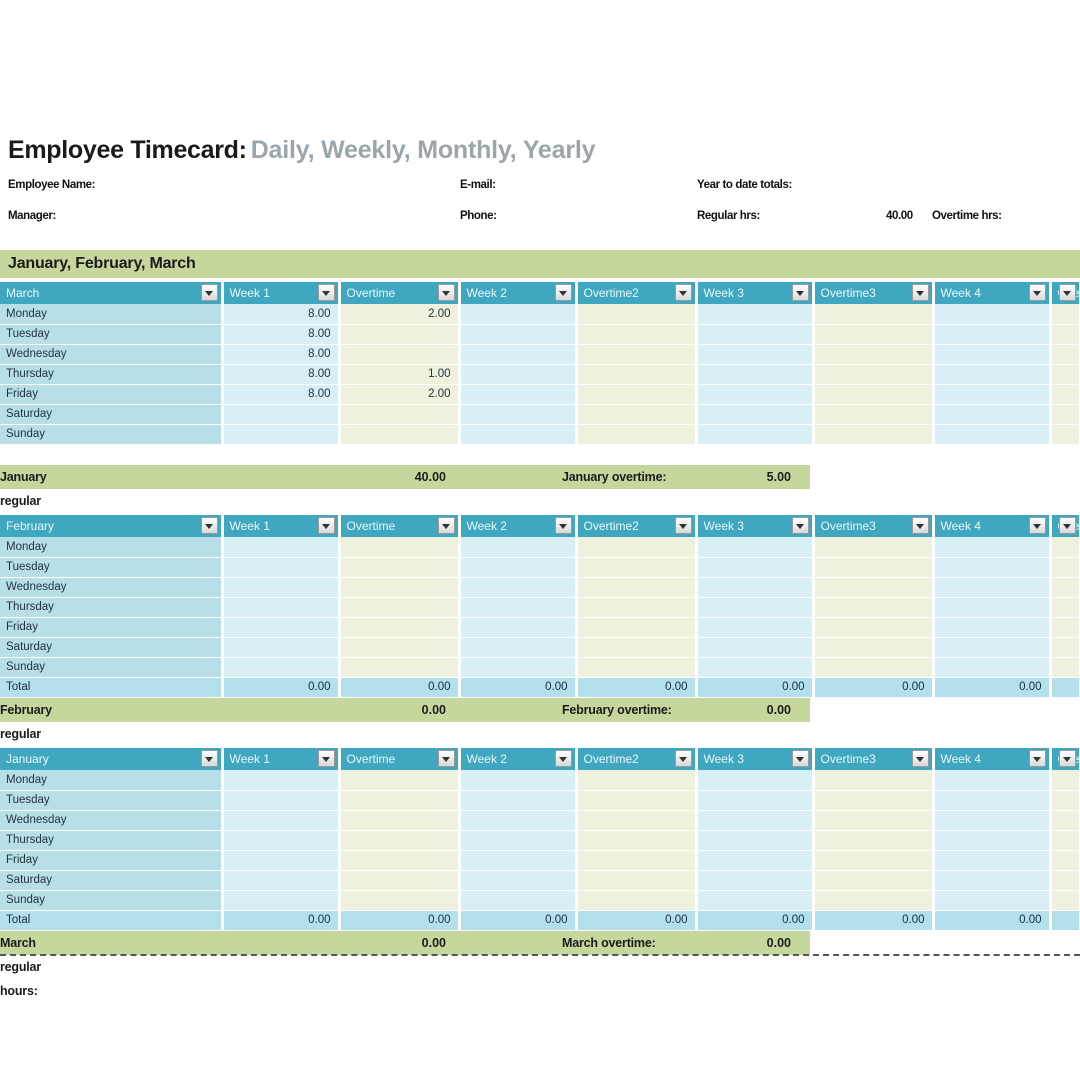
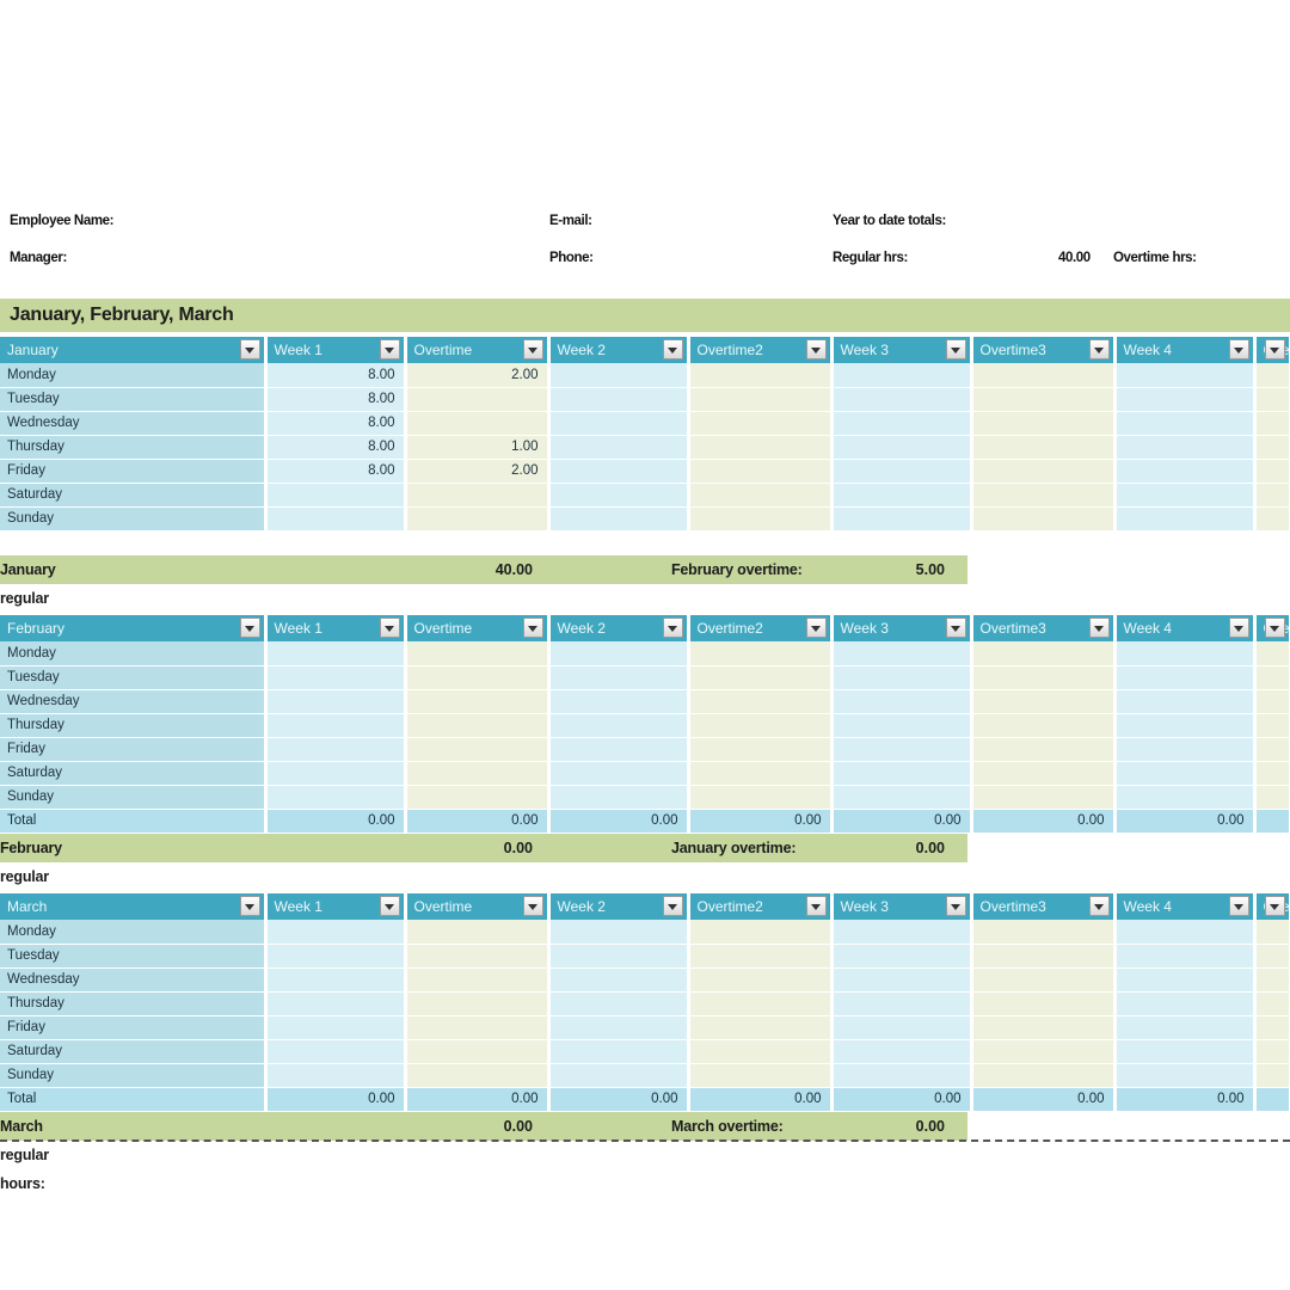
- Employee Timecard: Daily, Weekly, Monthly, Yearly
  Employee Name:
  Manager:
  E-mail:
  Phone:
  Year to date totals:
  Regular hrs:
  40.00
  Overtime hrs:
  January, February, March
- March	Week 1	Overtime	Week 2	Overtime2	Week 3	Overtime3	Week 4	e
+ January	Week 1	Overtime	Week 2	Overtime2	Week 3	Overtime3	Week 4	e
  Monday	8.00	2.00
  Tuesday	8.00
  Wednesday	8.00
  Thursday	8.00	1.00
  Friday	8.00	2.00
  Saturday
  Sunday
  January regular
  40.00
- January overtime:
+ February overtime:
  5.00
  February	Week 1	Overtime	Week 2	Overtime2	Week 3	Overtime3	Week 4	e
  Monday
  Tuesday
  Wednesday
  Thursday
  Friday
  Saturday
  Sunday
  Total	0.00	0.00	0.00	0.00	0.00	0.00	0.00
  February regular
  0.00
- February overtime:
+ January overtime:
  0.00
- January	Week 1	Overtime	Week 2	Overtime2	Week 3	Overtime3	Week 4	e
+ March	Week 1	Overtime	Week 2	Overtime2	Week 3	Overtime3	Week 4	e
  Monday
  Tuesday
  Wednesday
  Thursday
  Friday
  Saturday
  Sunday
  Total	0.00	0.00	0.00	0.00	0.00	0.00	0.00
  March regular hours:
  0.00
  March overtime:
  0.00
